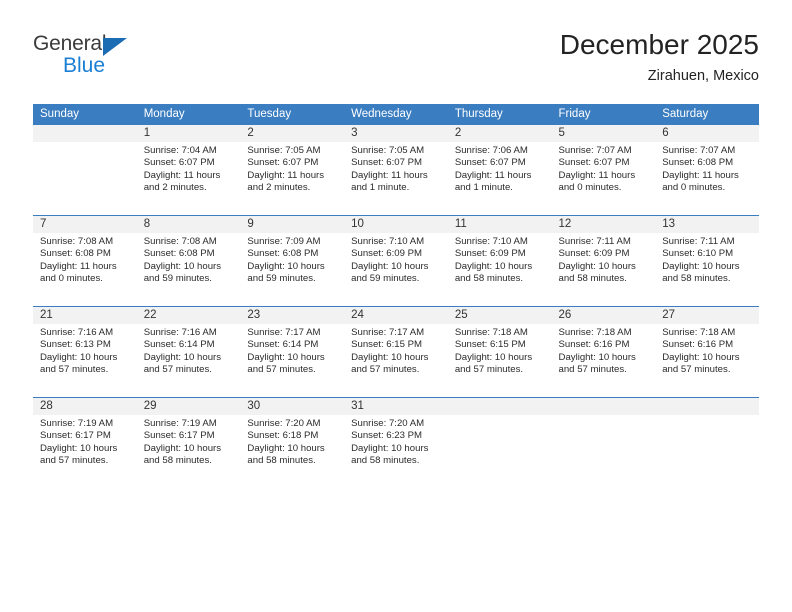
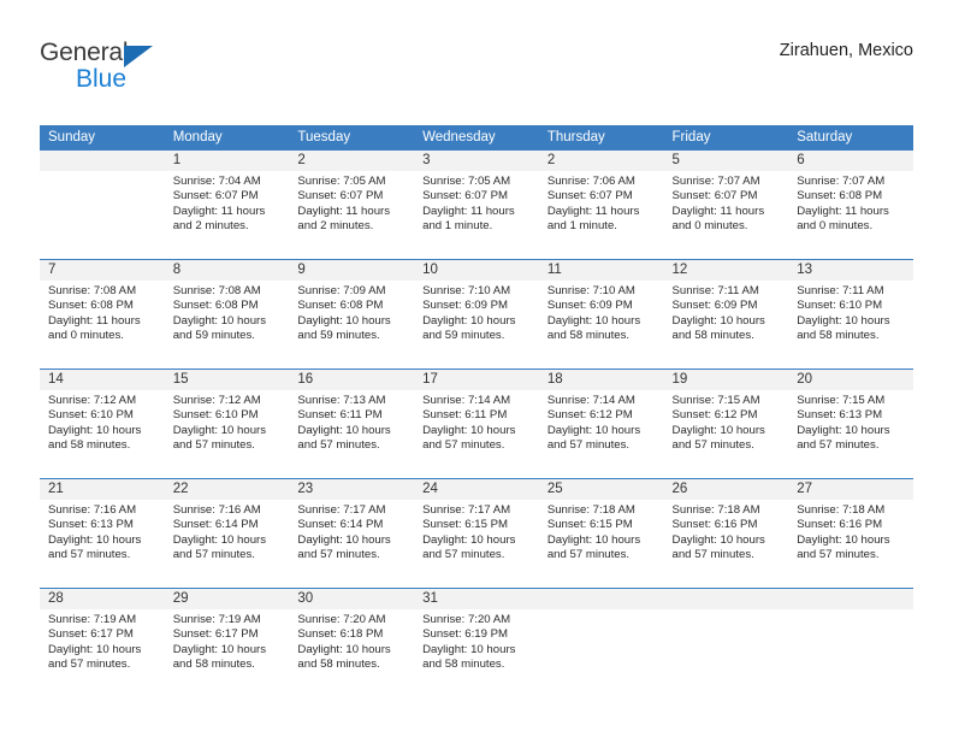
  General
  Blue
- December 2025
  Zirahuen, Mexico
  Sunday	Monday	Tuesday	Wednesday	Thursday	Friday	Saturday
  	1 Sunrise: 7:04 AM Sunset: 6:07 PM Daylight: 11 hours and 2 minutes.	2 Sunrise: 7:05 AM Sunset: 6:07 PM Daylight: 11 hours and 2 minutes.	3 Sunrise: 7:05 AM Sunset: 6:07 PM Daylight: 11 hours and 1 minute.	2 Sunrise: 7:06 AM Sunset: 6:07 PM Daylight: 11 hours and 1 minute.	5 Sunrise: 7:07 AM Sunset: 6:07 PM Daylight: 11 hours and 0 minutes.	6 Sunrise: 7:07 AM Sunset: 6:08 PM Daylight: 11 hours and 0 minutes.
  7 Sunrise: 7:08 AM Sunset: 6:08 PM Daylight: 11 hours and 0 minutes.	8 Sunrise: 7:08 AM Sunset: 6:08 PM Daylight: 10 hours and 59 minutes.	9 Sunrise: 7:09 AM Sunset: 6:08 PM Daylight: 10 hours and 59 minutes.	10 Sunrise: 7:10 AM Sunset: 6:09 PM Daylight: 10 hours and 59 minutes.	11 Sunrise: 7:10 AM Sunset: 6:09 PM Daylight: 10 hours and 58 minutes.	12 Sunrise: 7:11 AM Sunset: 6:09 PM Daylight: 10 hours and 58 minutes.	13 Sunrise: 7:11 AM Sunset: 6:10 PM Daylight: 10 hours and 58 minutes.
+ 14 Sunrise: 7:12 AM Sunset: 6:10 PM Daylight: 10 hours and 58 minutes.	15 Sunrise: 7:12 AM Sunset: 6:10 PM Daylight: 10 hours and 57 minutes.	16 Sunrise: 7:13 AM Sunset: 6:11 PM Daylight: 10 hours and 57 minutes.	17 Sunrise: 7:14 AM Sunset: 6:11 PM Daylight: 10 hours and 57 minutes.	18 Sunrise: 7:14 AM Sunset: 6:12 PM Daylight: 10 hours and 57 minutes.	19 Sunrise: 7:15 AM Sunset: 6:12 PM Daylight: 10 hours and 57 minutes.	20 Sunrise: 7:15 AM Sunset: 6:13 PM Daylight: 10 hours and 57 minutes.
  21 Sunrise: 7:16 AM Sunset: 6:13 PM Daylight: 10 hours and 57 minutes.	22 Sunrise: 7:16 AM Sunset: 6:14 PM Daylight: 10 hours and 57 minutes.	23 Sunrise: 7:17 AM Sunset: 6:14 PM Daylight: 10 hours and 57 minutes.	24 Sunrise: 7:17 AM Sunset: 6:15 PM Daylight: 10 hours and 57 minutes.	25 Sunrise: 7:18 AM Sunset: 6:15 PM Daylight: 10 hours and 57 minutes.	26 Sunrise: 7:18 AM Sunset: 6:16 PM Daylight: 10 hours and 57 minutes.	27 Sunrise: 7:18 AM Sunset: 6:16 PM Daylight: 10 hours and 57 minutes.
- 28 Sunrise: 7:19 AM Sunset: 6:17 PM Daylight: 10 hours and 57 minutes.	29 Sunrise: 7:19 AM Sunset: 6:17 PM Daylight: 10 hours and 58 minutes.	30 Sunrise: 7:20 AM Sunset: 6:18 PM Daylight: 10 hours and 58 minutes.	31 Sunrise: 7:20 AM Sunset: 6:23 PM Daylight: 10 hours and 58 minutes.
+ 28 Sunrise: 7:19 AM Sunset: 6:17 PM Daylight: 10 hours and 57 minutes.	29 Sunrise: 7:19 AM Sunset: 6:17 PM Daylight: 10 hours and 58 minutes.	30 Sunrise: 7:20 AM Sunset: 6:18 PM Daylight: 10 hours and 58 minutes.	31 Sunrise: 7:20 AM Sunset: 6:19 PM Daylight: 10 hours and 58 minutes.
